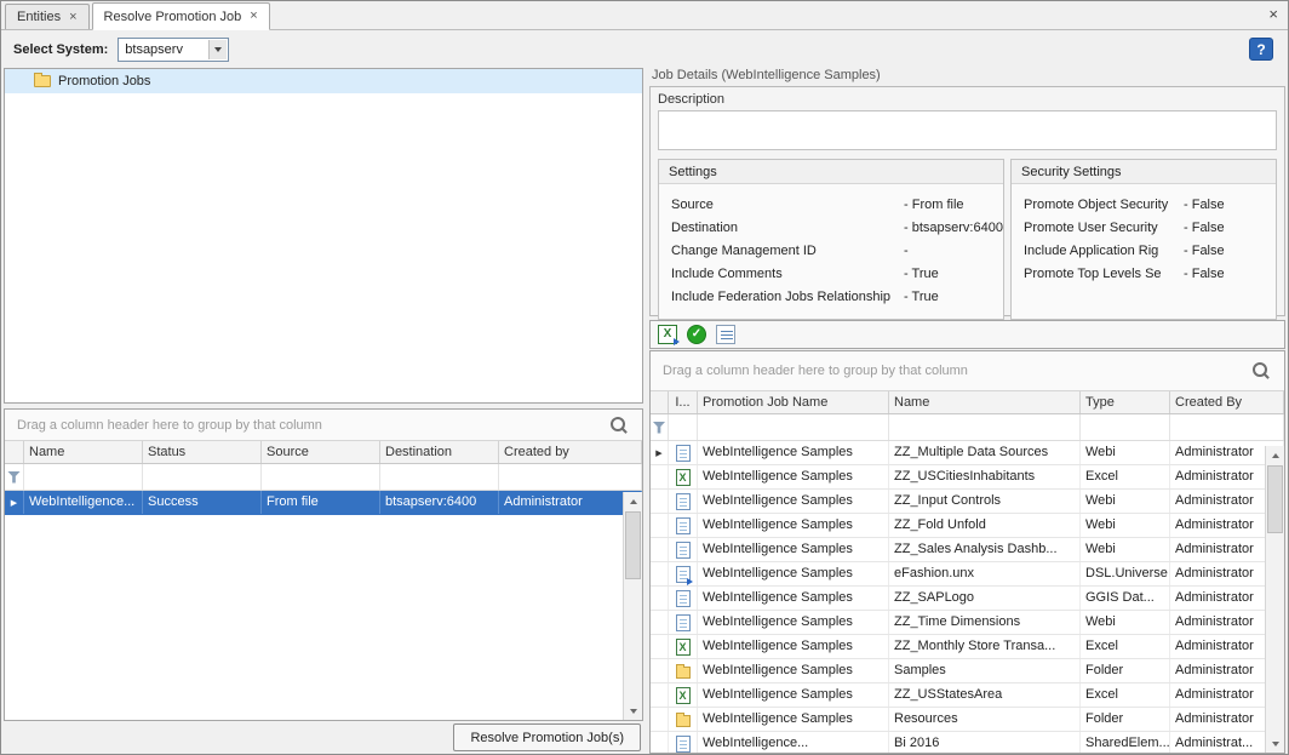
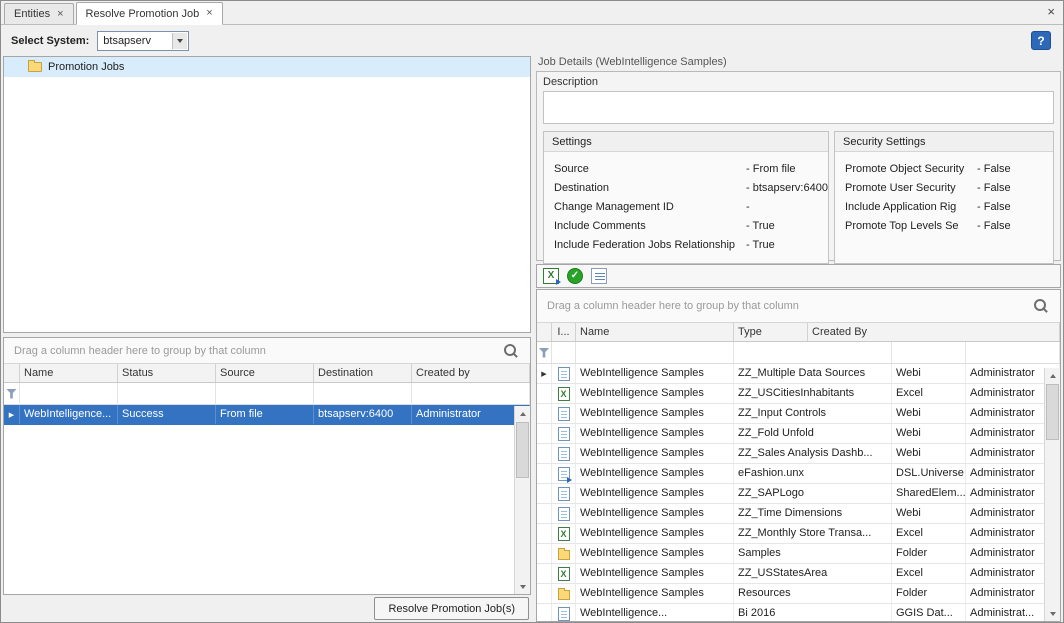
  Entities
  ×
  Resolve Promotion Job
  ×
  ×
  Select System:
  btsapserv
  ?
  Promotion Jobs
  Drag a column header here to group by that column
  Name
  Status
  Source
  Destination
  Created by
  WebIntelligence...
  Success
  From file
  btsapserv:6400
  Administrator
  Resolve Promotion Job(s)
  Job Details (WebIntelligence Samples)
  Description
  Settings
  Source
  - From file
  Destination
  - btsapserv:6400
  Change Management ID
  -
  Include Comments
  - True
  Include Federation Jobs Relationship
  - True
  Security Settings
  Promote Object Security
  - False
  Promote User Security
  - False
  Include Application Rig
  - False
  Promote Top Levels Se
  - False
  Drag a column header here to group by that column
  I...
- Promotion Job Name
  Name
  Type
  Created By
  WebIntelligence Samples
  ZZ_Multiple Data Sources
  Webi
  Administrator
  WebIntelligence Samples
  ZZ_USCitiesInhabitants
  Excel
  Administrator
  WebIntelligence Samples
  ZZ_Input Controls
  Webi
  Administrator
  WebIntelligence Samples
  ZZ_Fold Unfold
  Webi
  Administrator
  WebIntelligence Samples
  ZZ_Sales Analysis Dashb...
  Webi
  Administrator
  WebIntelligence Samples
  eFashion.unx
  DSL.Universe
  Administrator
  WebIntelligence Samples
  ZZ_SAPLogo
- GGIS Dat...
+ SharedElem...
  Administrator
  WebIntelligence Samples
  ZZ_Time Dimensions
  Webi
  Administrator
  WebIntelligence Samples
  ZZ_Monthly Store Transa...
  Excel
  Administrator
  WebIntelligence Samples
  Samples
  Folder
  Administrator
  WebIntelligence Samples
  ZZ_USStatesArea
  Excel
  Administrator
  WebIntelligence Samples
  Resources
  Folder
  Administrator
  WebIntelligence...
  Bi 2016
- SharedElem...
+ GGIS Dat...
  Administrat...
